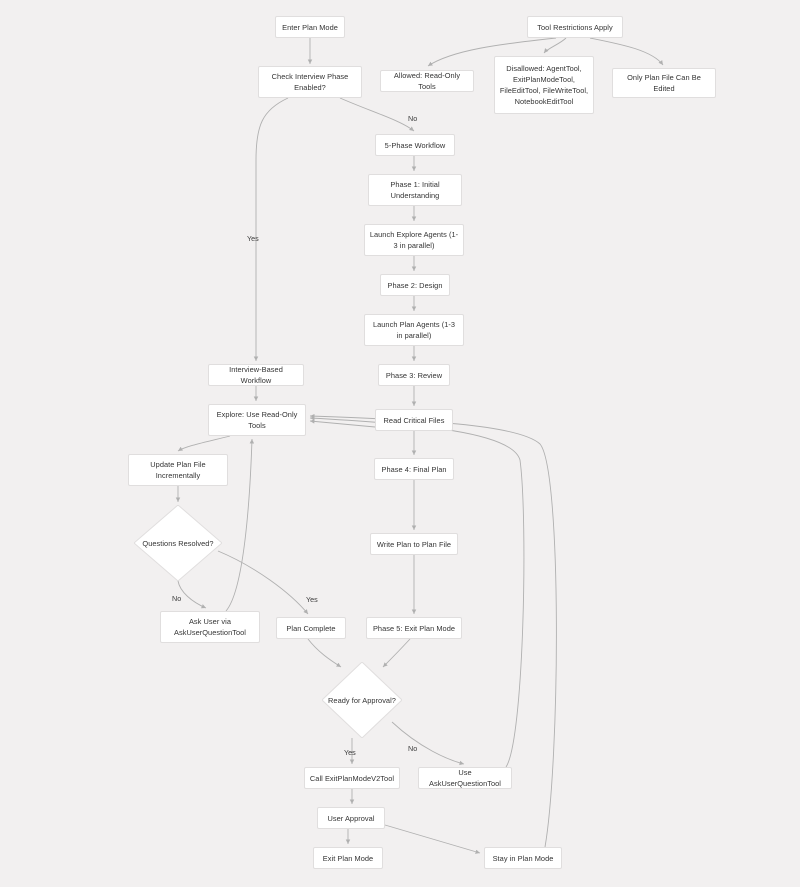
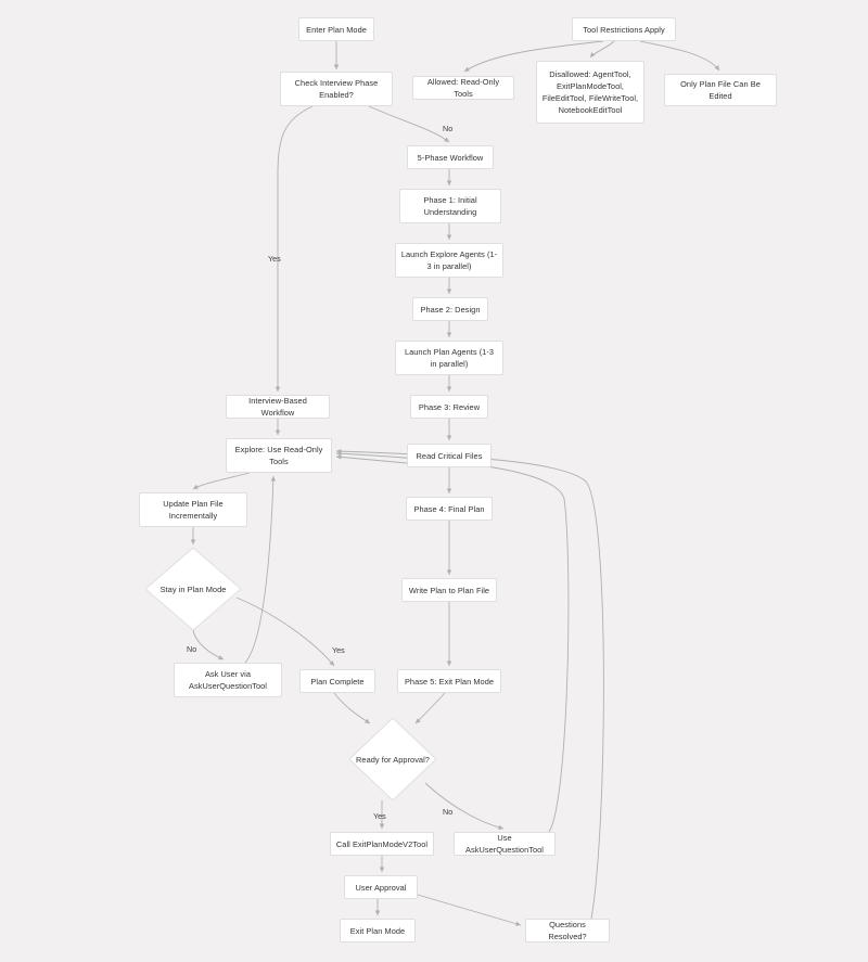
  Yes
  No
  No
  Yes
  Yes
  No
  Enter Plan Mode
  Tool Restrictions Apply
  Check Interview Phase Enabled?
  Allowed: Read-Only Tools
  Disallowed: AgentTool, ExitPlanModeTool, FileEditTool, FileWriteTool, NotebookEditTool
  Only Plan File Can Be Edited
  5-Phase Workflow
  Phase 1: Initial Understanding
  Launch Explore Agents (1-3 in parallel)
  Phase 2: Design
  Launch Plan Agents (1-3 in parallel)
  Phase 3: Review
  Read Critical Files
  Phase 4: Final Plan
  Write Plan to Plan File
  Phase 5: Exit Plan Mode
  Interview-Based Workflow
  Explore: Use Read-Only Tools
  Update Plan File Incrementally
- Questions Resolved?
+ Stay in Plan Mode
  Ask User via AskUserQuestionTool
  Plan Complete
  Ready for Approval?
  Call ExitPlanModeV2Tool
  Use AskUserQuestionTool
  User Approval
  Exit Plan Mode
- Stay in Plan Mode
+ Questions Resolved?
